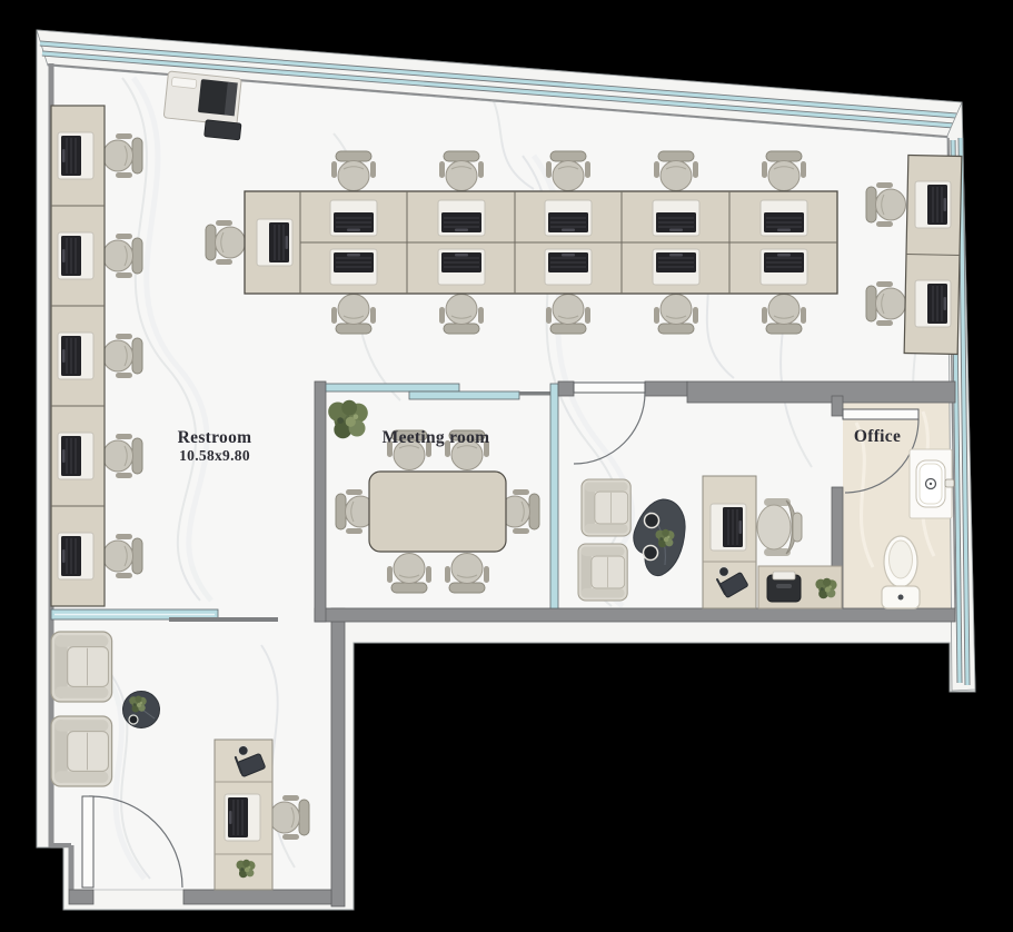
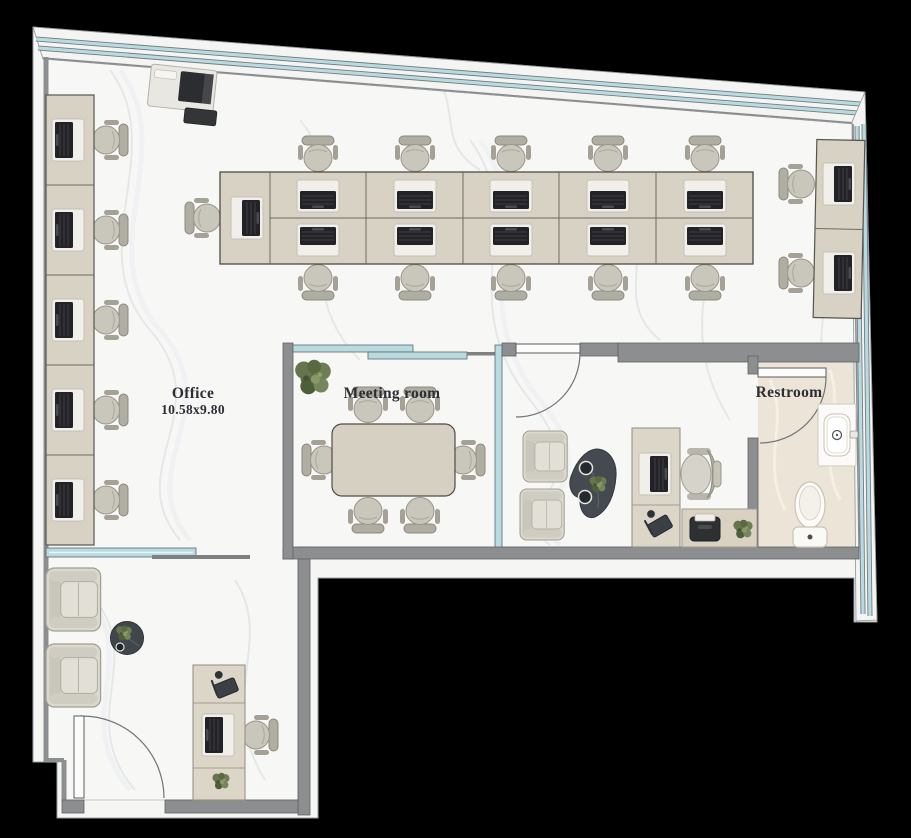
- Restroom
+ Office
  10.58x9.80
  Meeting room
- Office
+ Restroom
